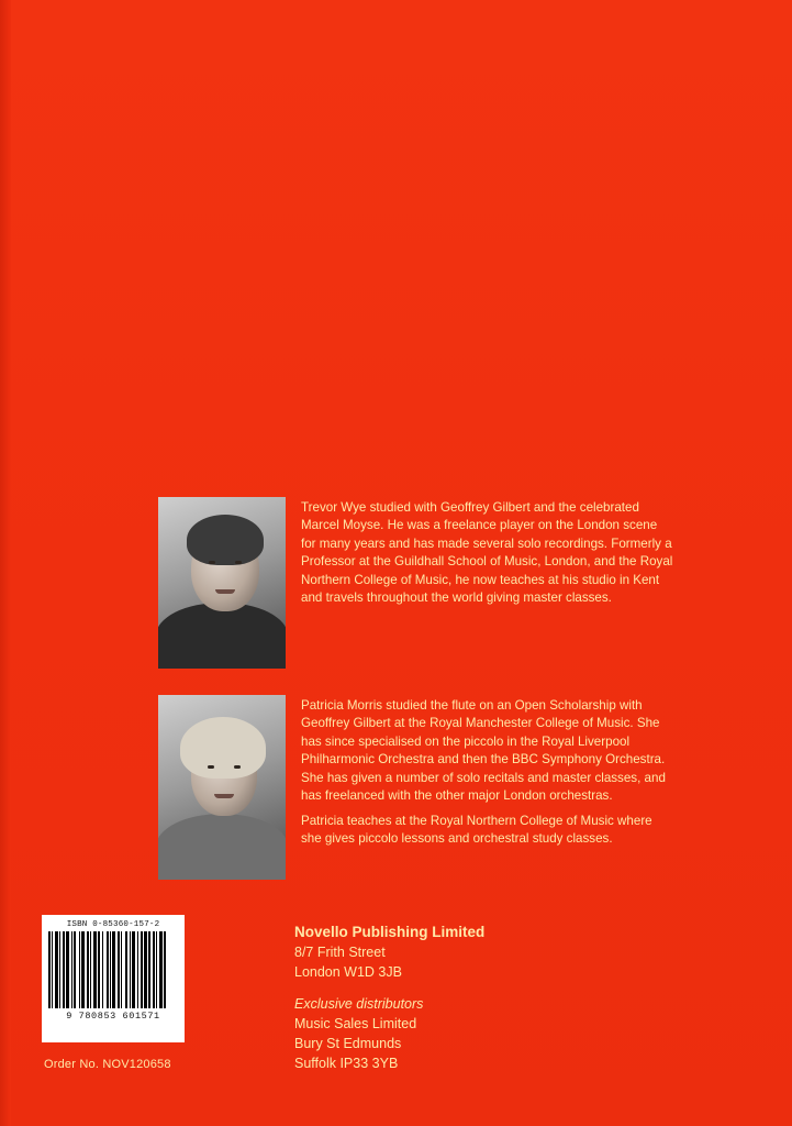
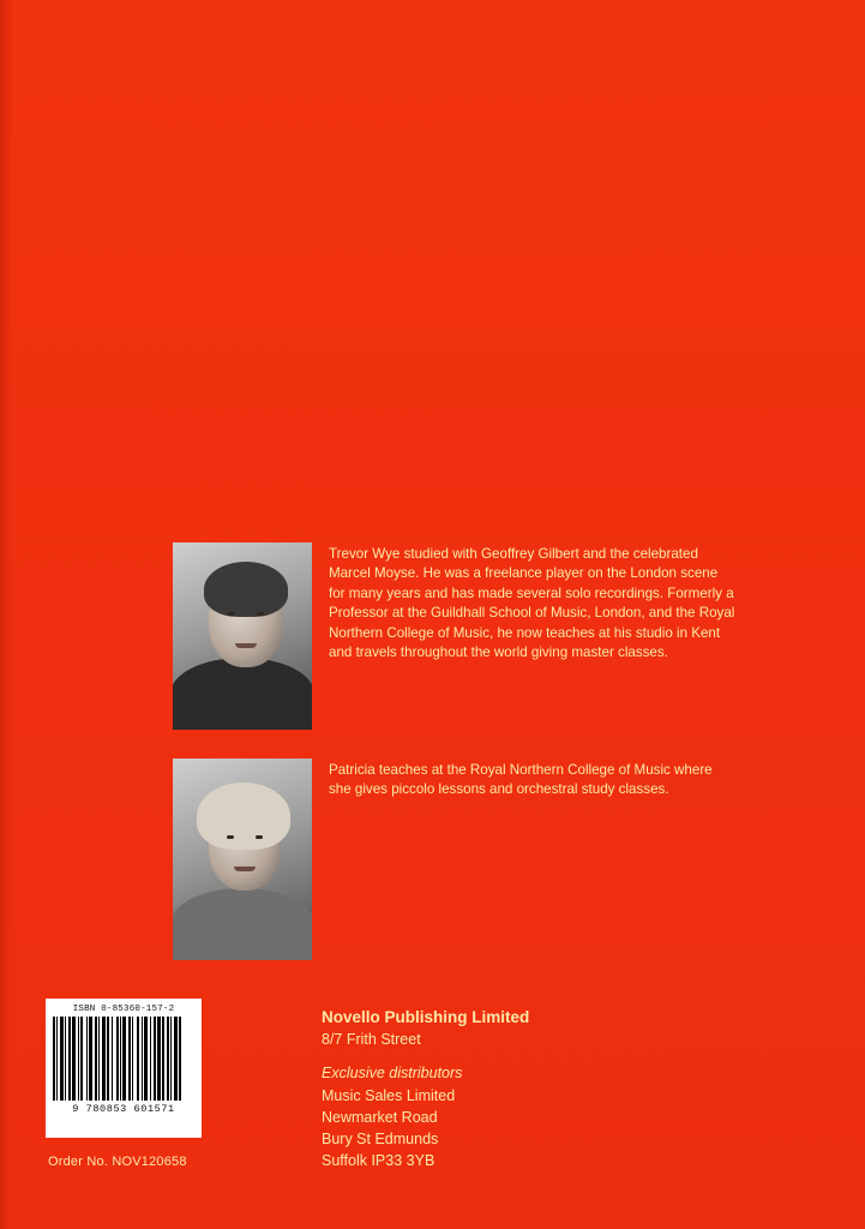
  Trevor Wye studied with Geoffrey Gilbert and the celebrated Marcel Moyse. He was a freelance player on the London scene for many years and has made several solo recordings. Formerly a Professor at the Guildhall School of Music, London, and the Royal Northern College of Music, he now teaches at his studio in Kent and travels throughout the world giving master classes.
- Patricia Morris studied the flute on an Open Scholarship with Geoffrey Gilbert at the Royal Manchester College of Music. She has since specialised on the piccolo in the Royal Liverpool Philharmonic Orchestra and then the BBC Symphony Orchestra. She has given a number of solo recitals and master classes, and has freelanced with the other major London orchestras.
  Patricia teaches at the Royal Northern College of Music where she gives piccolo lessons and orchestral study classes.
  ISBN 0-85360-157-2
  9 780853 601571
  Order No. NOV120658
  Novello Publishing Limited
  8/7 Frith Street
- London W1D 3JB
  Exclusive distributors
  Music Sales Limited
+ Newmarket Road
  Bury St Edmunds
  Suffolk IP33 3YB
